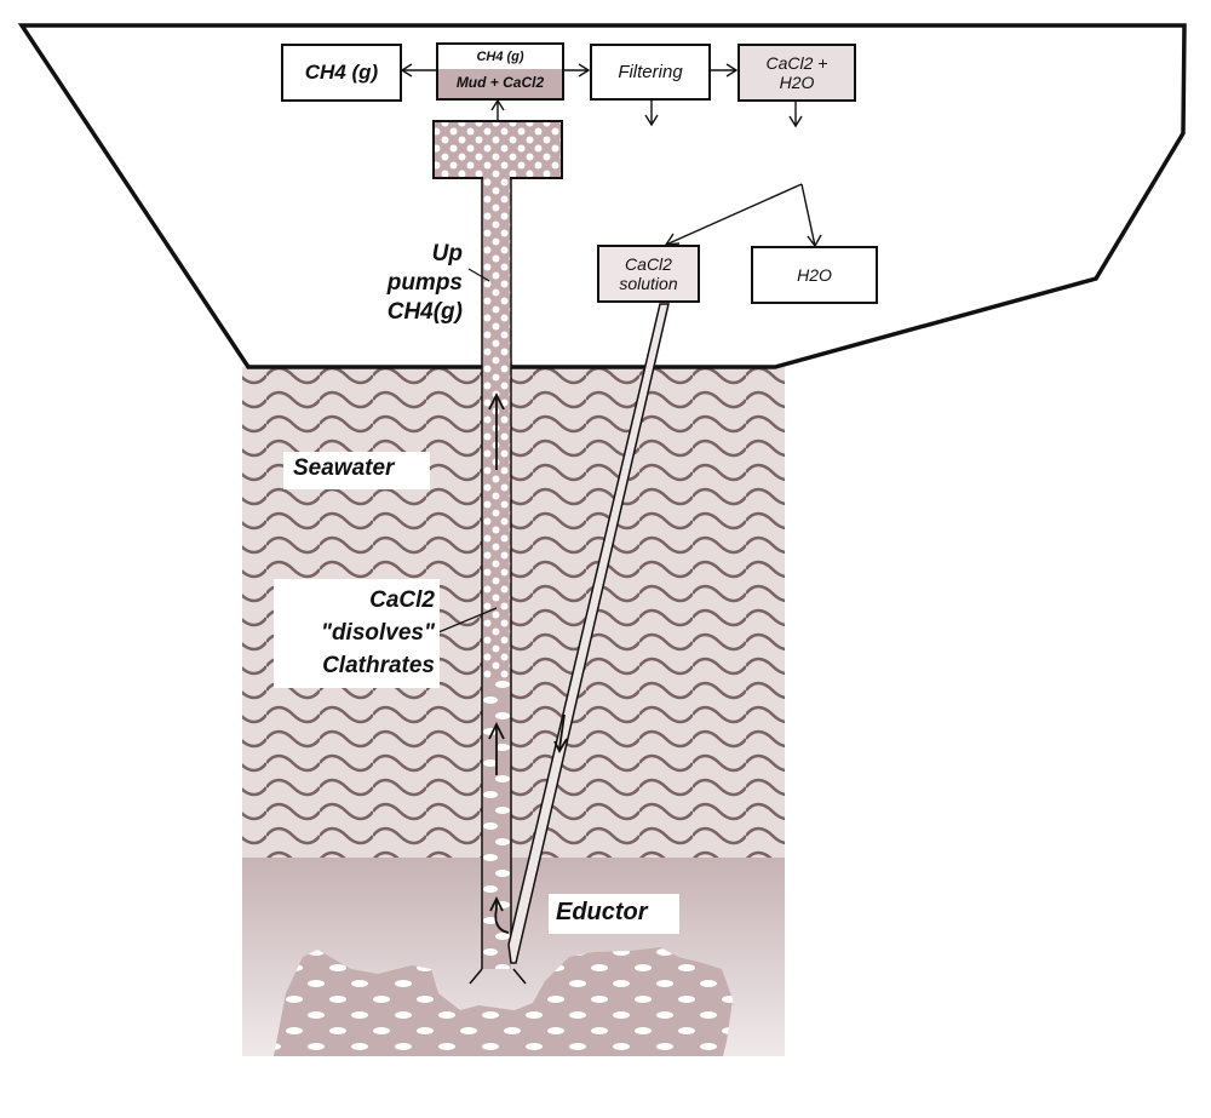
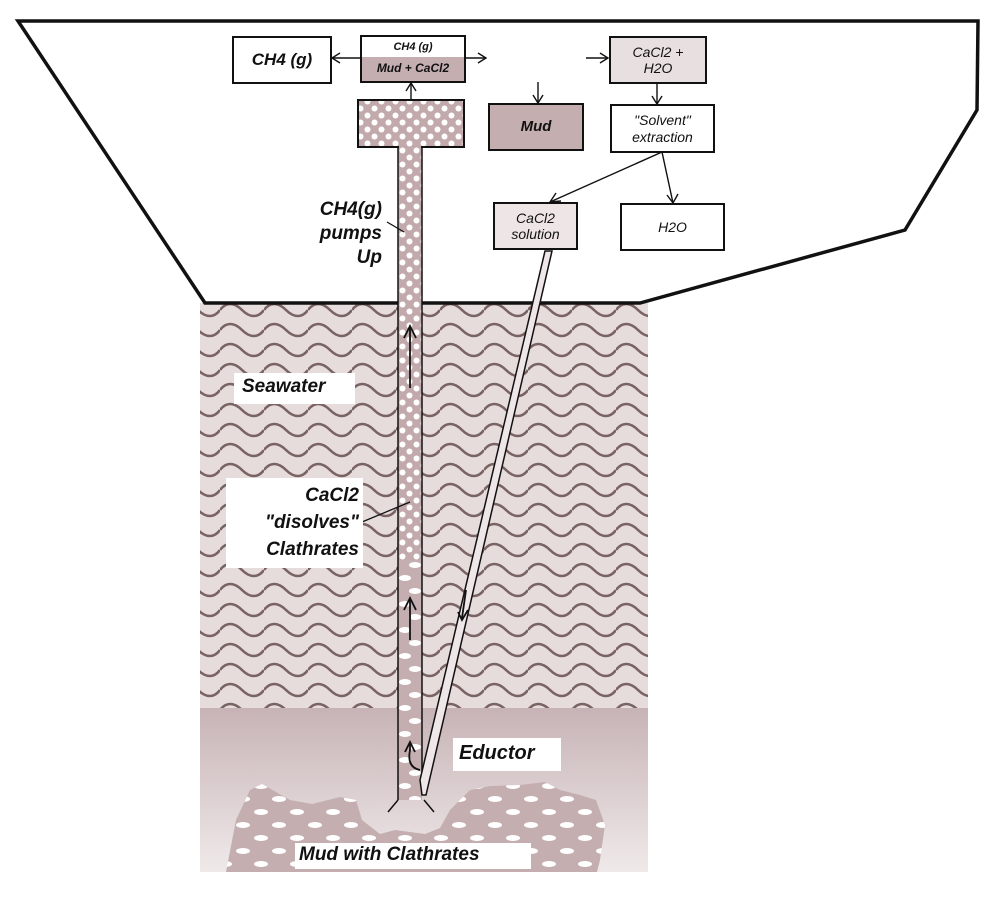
  CH4 (g)
  CH4 (g)
  Mud + CaCl2
- Filtering
  CaCl2 +
  H2O
+ Mud
+ "Solvent"
+ extraction
  CaCl2
  solution
  H2O
- Up
+ CH4(g)
  pumps
- CH4(g)
+ Up
  Seawater
  CaCl2
  "disolves"
  Clathrates
  Eductor
+ Mud with Clathrates
